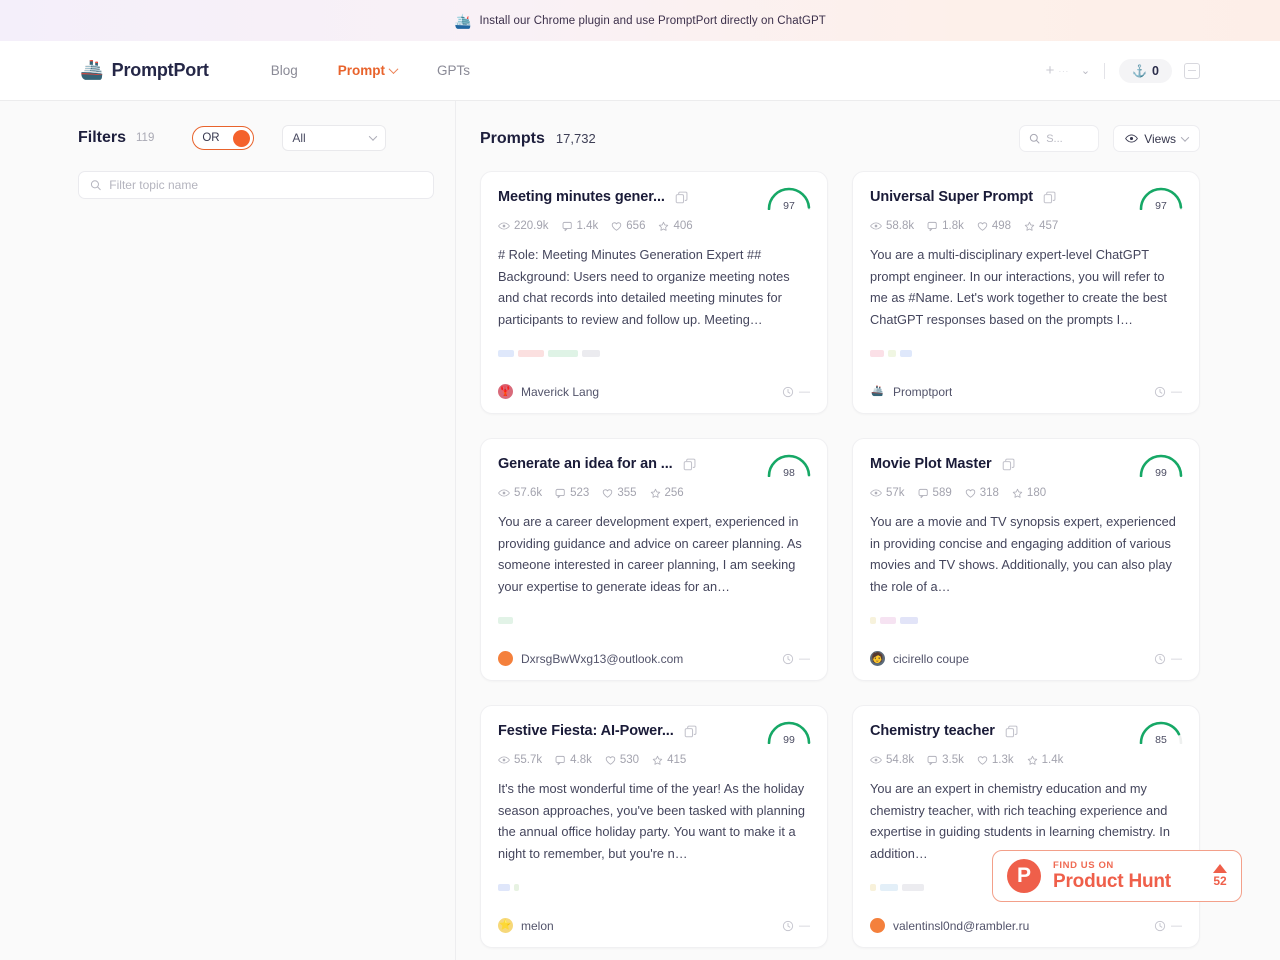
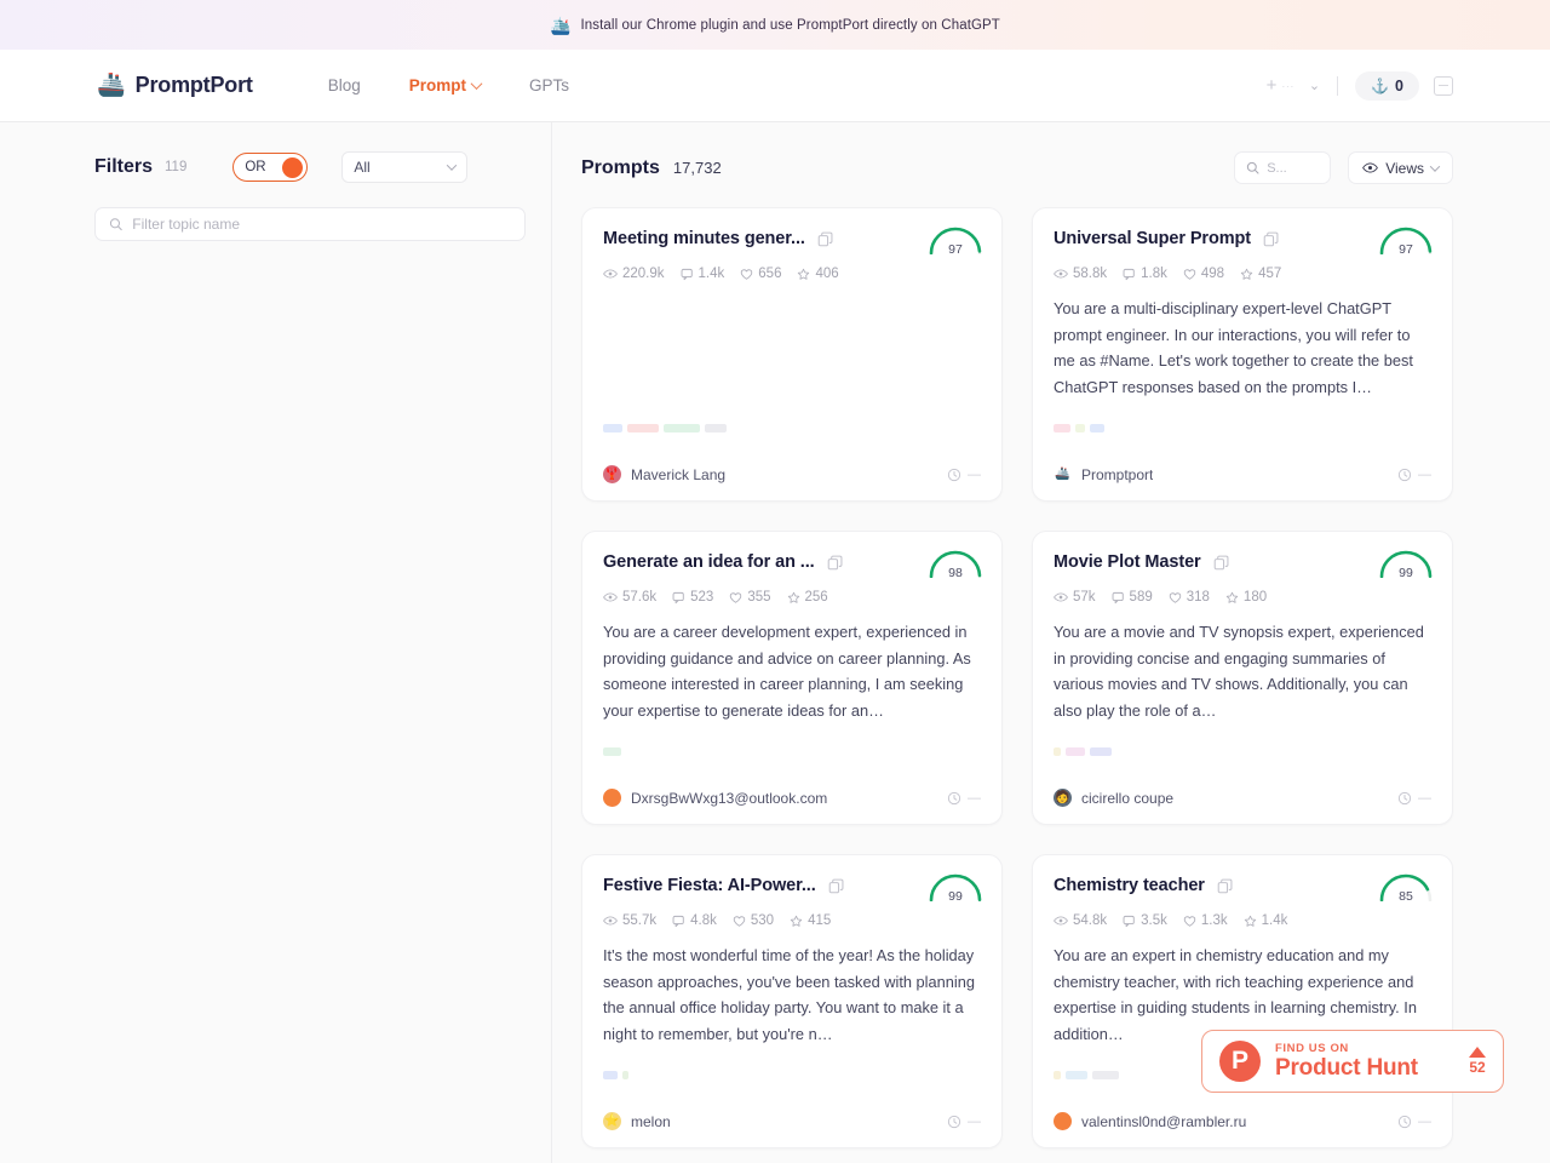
  🛳️
  Install our Chrome plugin and use PromptPort directly on ChatGPT
  🚢
  PromptPort
  Blog
  Prompt
  GPTs
  +
  ···
  ⌄
  ⚓
  0
  Filters
  119
  OR
  All
  Filter topic name
  Prompts
  17,732
  S...
  Views
  Meeting minutes gener...
  97
  220.9k
  1.4k
  656
  406
- # Role: Meeting Minutes Generation Expert ## Background: Users need to organize meeting notes and chat records into detailed meeting minutes for participants to review and follow up. Meeting…
  🦞
  Maverick Lang
  —
  Universal Super Prompt
  97
  58.8k
  1.8k
  498
  457
  You are a multi-disciplinary expert-level ChatGPT prompt engineer. In our interactions, you will refer to me as #Name. Let's work together to create the best ChatGPT responses based on the prompts I…
  🚢
  Promptport
  —
  Generate an idea for an ...
  98
  57.6k
  523
  355
  256
  You are a career development expert, experienced in providing guidance and advice on career planning. As someone interested in career planning, I am seeking your expertise to generate ideas for an…
  DxrsgBwWxg13@outlook.com
  —
  Movie Plot Master
  99
  57k
  589
  318
  180
- You are a movie and TV synopsis expert, experienced in providing concise and engaging addition of various movies and TV shows. Additionally, you can also play the role of a…
+ You are a movie and TV synopsis expert, experienced in providing concise and engaging summaries of various movies and TV shows. Additionally, you can also play the role of a…
  🧑
  cicirello coupe
  —
  Festive Fiesta: AI-Power...
  99
  55.7k
  4.8k
  530
  415
  It's the most wonderful time of the year! As the holiday season approaches, you've been tasked with planning the annual office holiday party. You want to make it a night to remember, but you're n…
  ⭐
  melon
  —
  Chemistry teacher
  85
  54.8k
  3.5k
  1.3k
  1.4k
  You are an expert in chemistry education and my chemistry teacher, with rich teaching experience and expertise in guiding students in learning chemistry. In addition…
  valentinsl0nd@rambler.ru
  —
  P
  FIND US ON
  Product Hunt
  52
